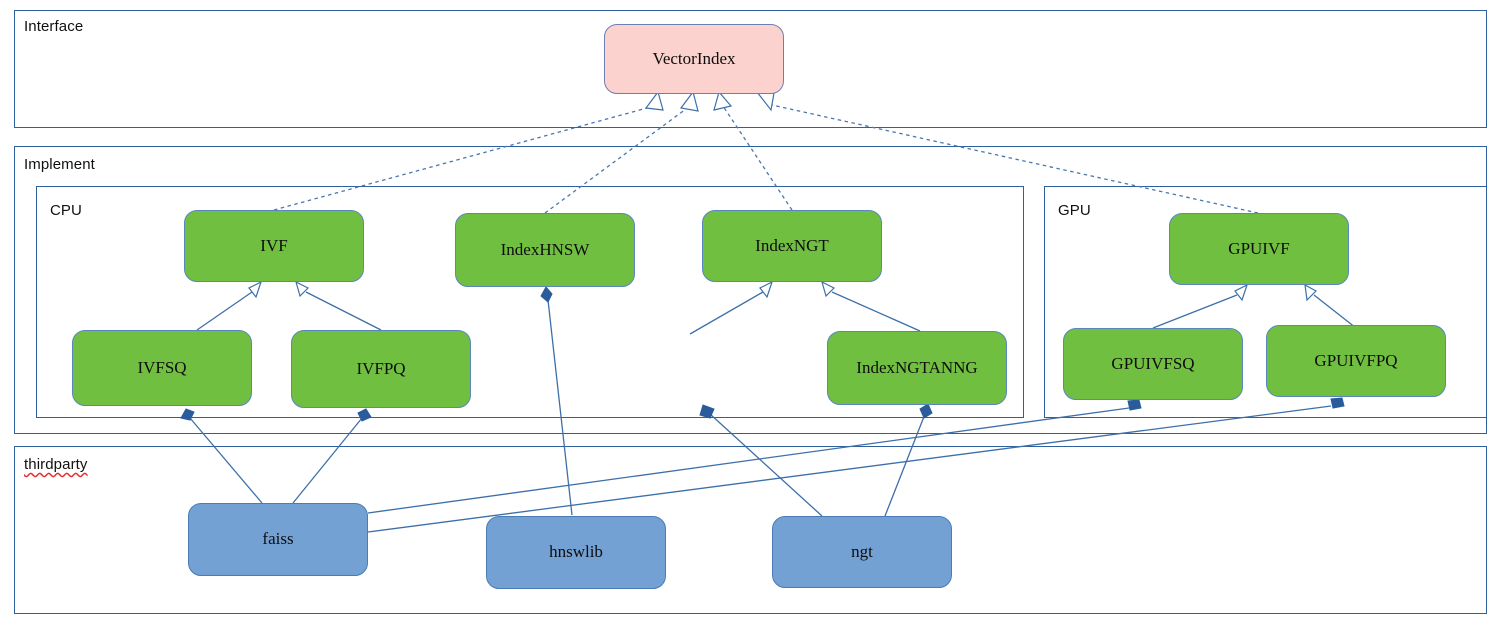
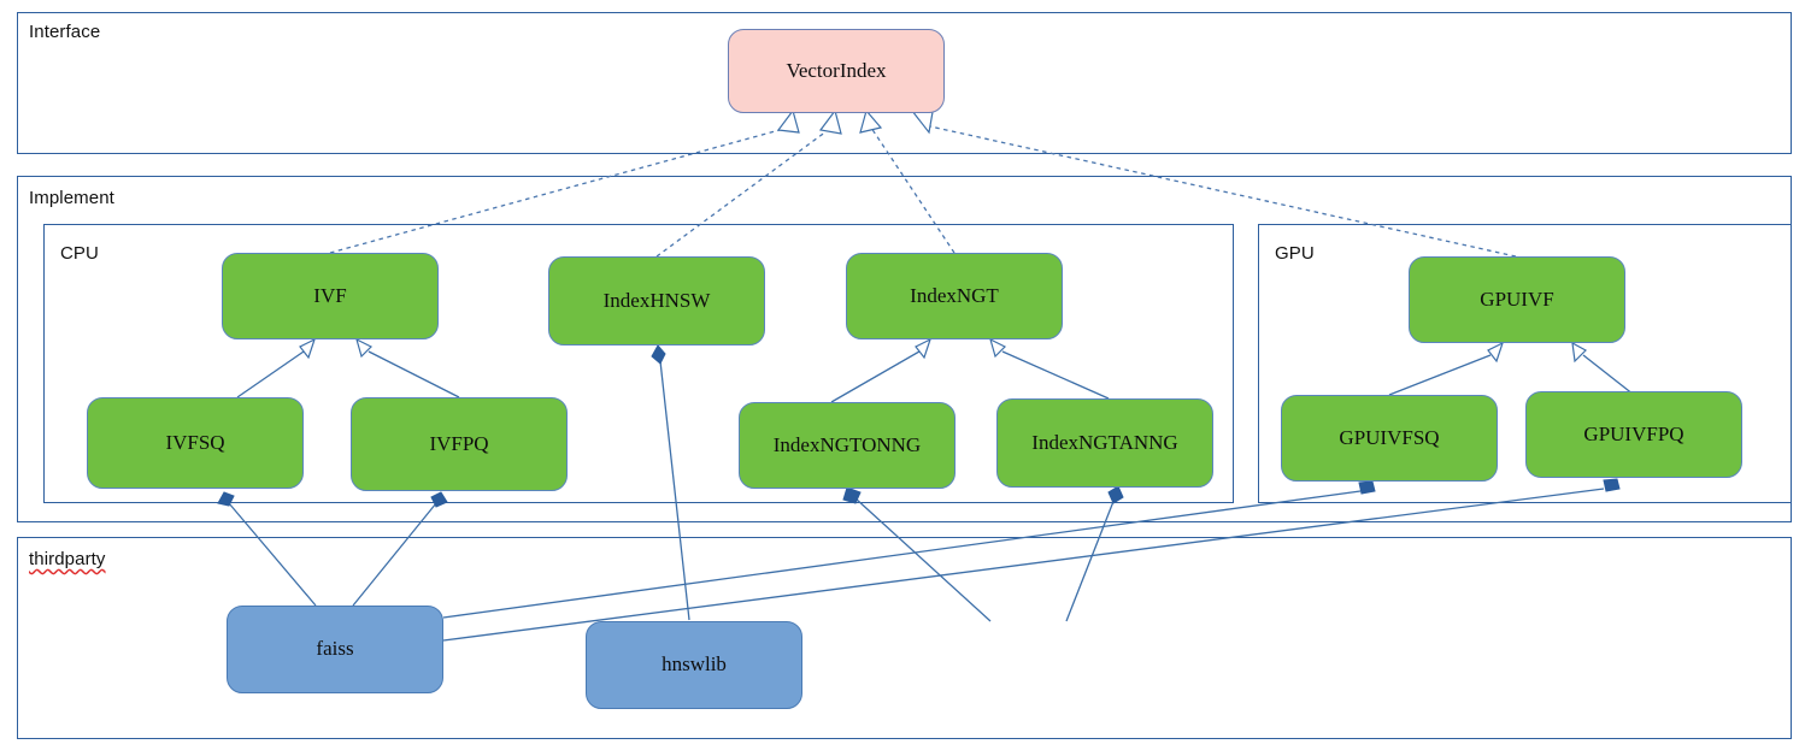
  Interface
  Implement
  CPU
  GPU
  thirdparty
  VectorIndex
  IVF
  IVFSQ
  IVFPQ
  IndexHNSW
  IndexNGT
+ IndexNGTONNG
  IndexNGTANNG
  GPUIVF
  GPUIVFSQ
  GPUIVFPQ
  faiss
  hnswlib
- ngt
